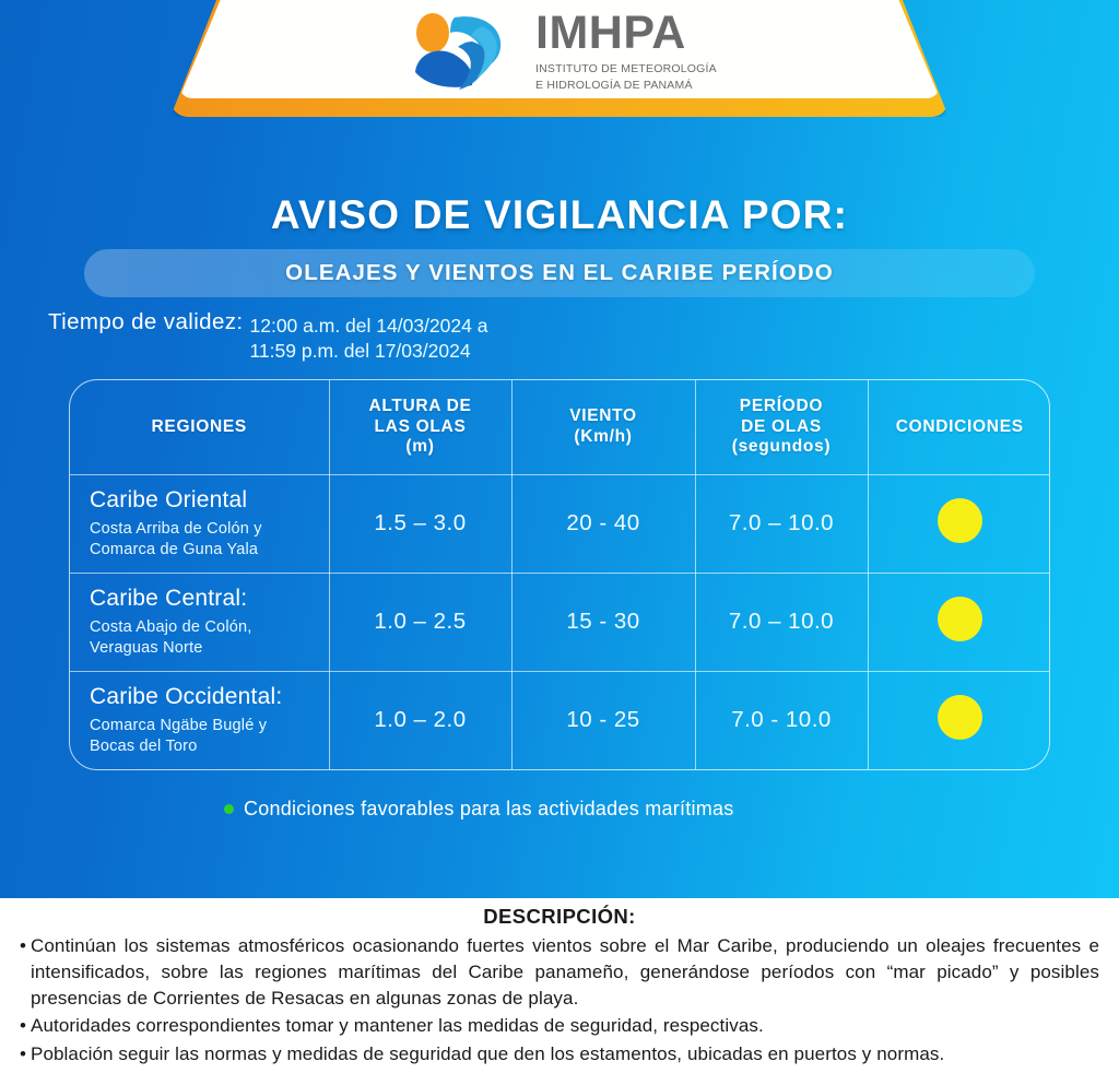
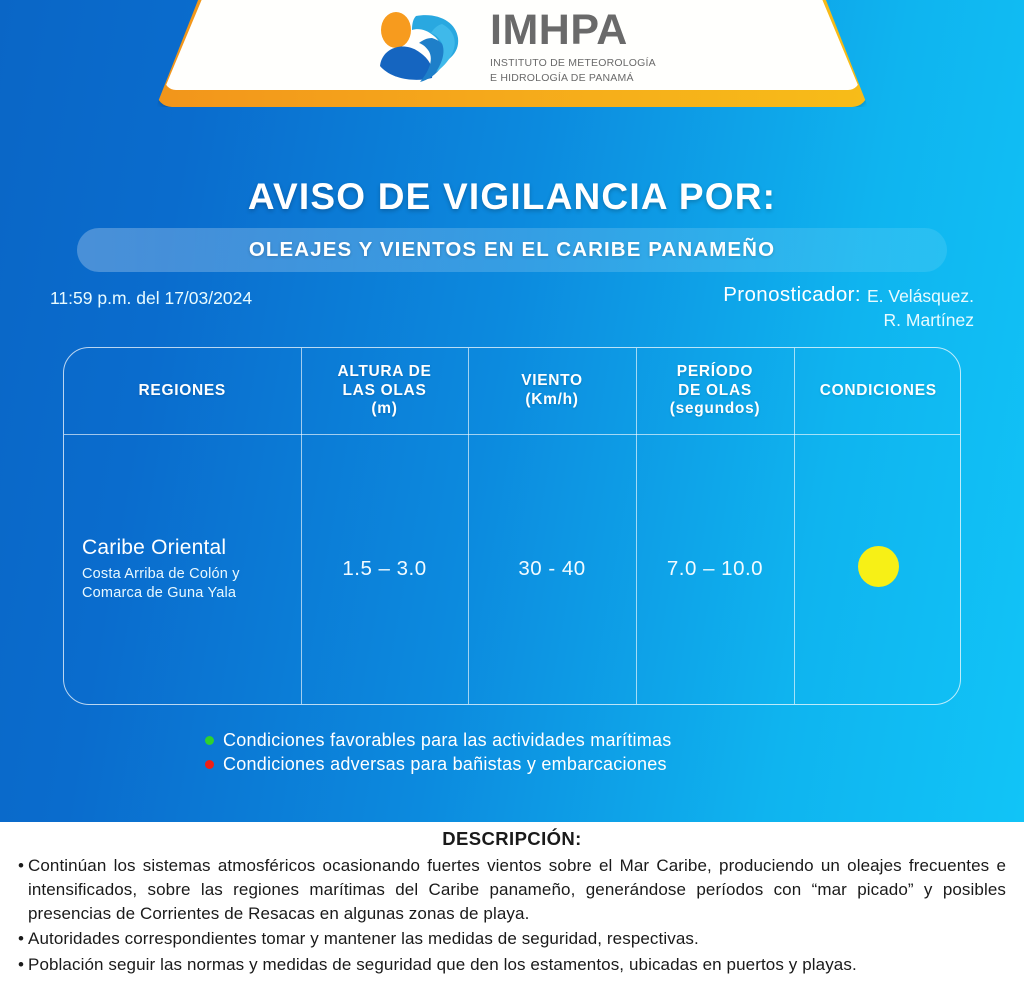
  IMHPA
  INSTITUTO DE METEOROLOGÍA
  E HIDROLOGÍA DE PANAMÁ
  AVISO DE VIGILANCIA POR:
- OLEAJES Y VIENTOS EN EL CARIBE PERÍODO
+ OLEAJES Y VIENTOS EN EL CARIBE PANAMEÑO
- Tiempo de validez:
- 12:00 a.m. del 14/03/2024 a
  11:59 p.m. del 17/03/2024
+ Pronosticador:
+ E. Velásquez.
+ R. Martínez
  REGIONES	ALTURA DE LAS OLAS (m)	VIENTO (Km/h)	PERÍODO DE OLAS (segundos)	CONDICIONES
- Caribe Oriental Costa Arriba de Colón y Comarca de Guna Yala	1.5 – 3.0	20 - 40	7.0 – 10.0
+ Caribe Oriental Costa Arriba de Colón y Comarca de Guna Yala	1.5 – 3.0	30 - 40	7.0 – 10.0
- Caribe Central: Costa Abajo de Colón, Veraguas Norte	1.0 – 2.5	15 - 30	7.0 – 10.0
- Caribe Occidental: Comarca Ngäbe Buglé y Bocas del Toro	1.0 – 2.0	10 - 25	7.0 - 10.0
  Condiciones favorables para las actividades marítimas
+ Condiciones adversas para bañistas y embarcaciones
  DESCRIPCIÓN:
  •
  Continúan los sistemas atmosféricos ocasionando fuertes vientos sobre el Mar Caribe, produciendo un oleajes frecuentes e intensificados, sobre las regiones marítimas del Caribe panameño, generándose períodos con “mar picado” y posibles presencias de Corrientes de Resacas en algunas zonas de playa.
  •
  Autoridades correspondientes tomar y mantener las medidas de seguridad, respectivas.
  •
- Población seguir las normas y medidas de seguridad que den los estamentos, ubicadas en puertos y normas.
+ Población seguir las normas y medidas de seguridad que den los estamentos, ubicadas en puertos y playas.
